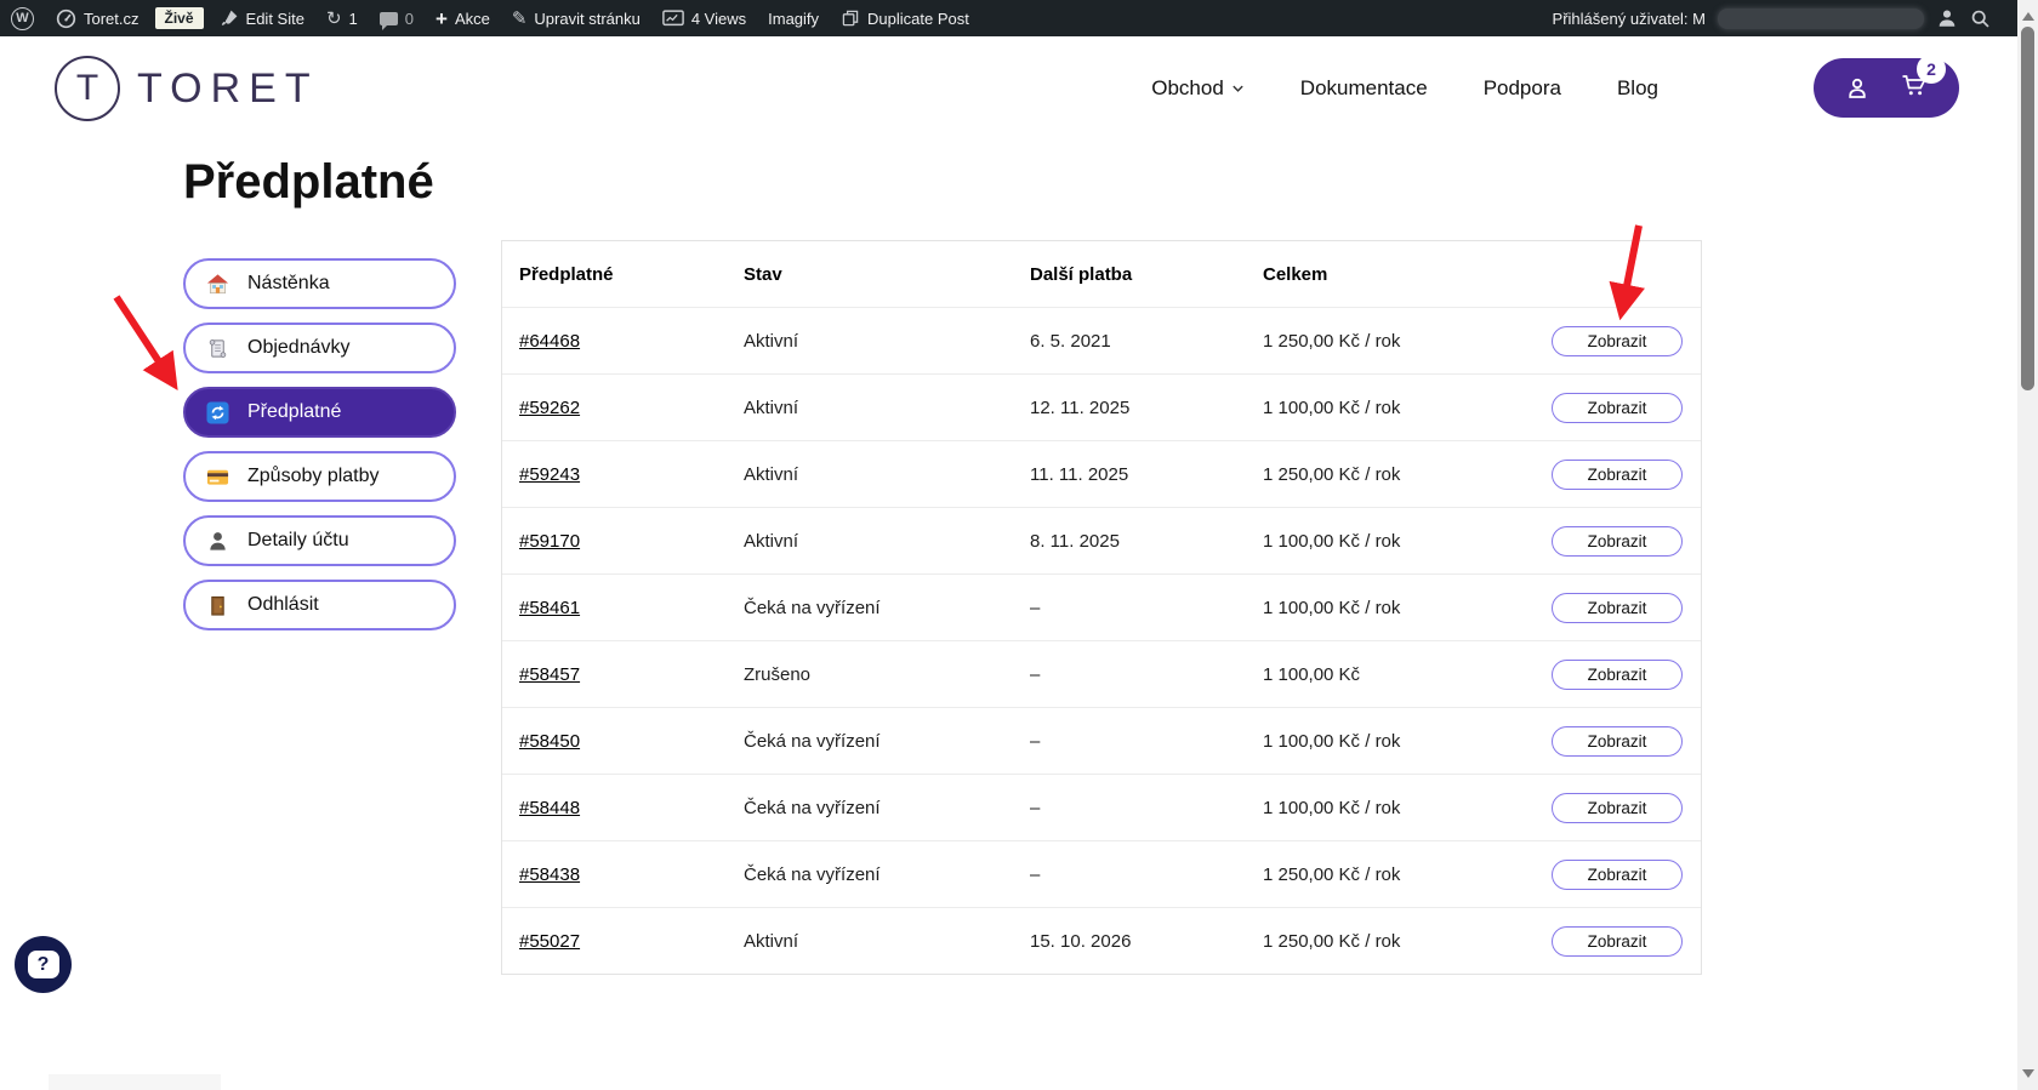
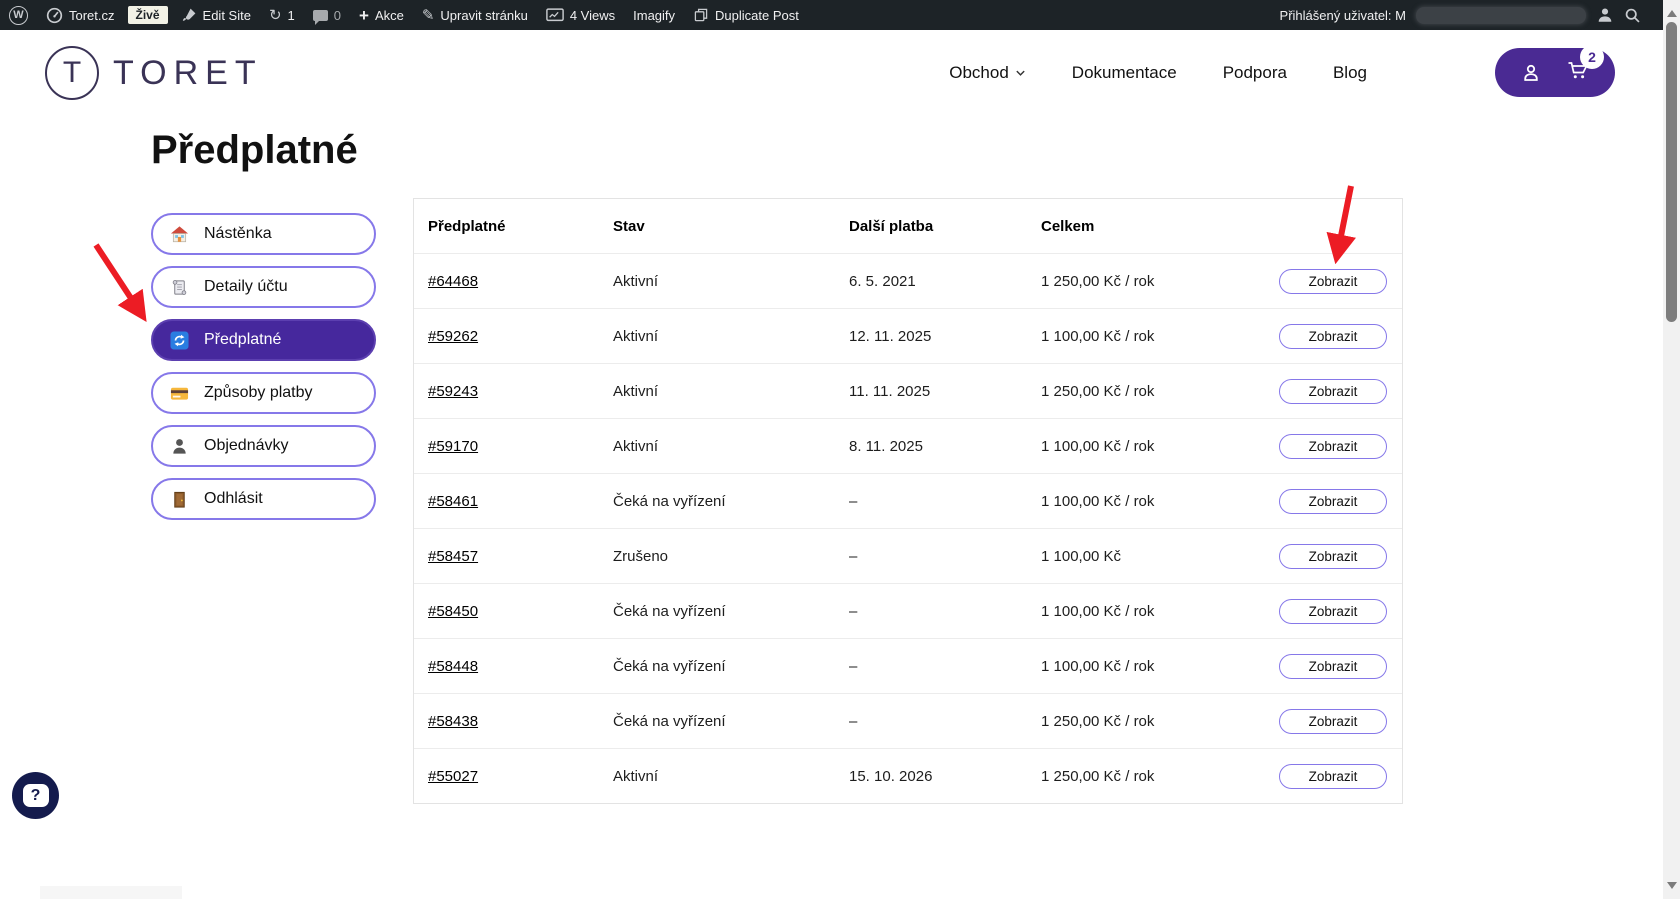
  W
  Toret.cz
  Živě
  Edit Site
  ↻
  1
  0
  +
  Akce
  ✎
  Upravit stránku
  4 Views
  Imagify
  Duplicate Post
  Přihlášený uživatel: M
  T
  TORET
  Obchod
  Dokumentace
  Podpora
  Blog
  2
  Předplatné
  Nástěnka
- Objednávky
+ Detaily účtu
  Předplatné
  Způsoby platby
- Detaily účtu
+ Objednávky
  Odhlásit
  Předplatné
  Stav
  Další platba
  Celkem
  #64468
  Aktivní
  6. 5. 2021
  1 250,00 Kč / rok
  Zobrazit
  #59262
  Aktivní
  12. 11. 2025
  1 100,00 Kč / rok
  Zobrazit
  #59243
  Aktivní
  11. 11. 2025
  1 250,00 Kč / rok
  Zobrazit
  #59170
  Aktivní
  8. 11. 2025
  1 100,00 Kč / rok
  Zobrazit
  #58461
  Čeká na vyřízení
  –
  1 100,00 Kč / rok
  Zobrazit
  #58457
  Zrušeno
  –
  1 100,00 Kč
  Zobrazit
  #58450
  Čeká na vyřízení
  –
  1 100,00 Kč / rok
  Zobrazit
  #58448
  Čeká na vyřízení
  –
  1 100,00 Kč / rok
  Zobrazit
  #58438
  Čeká na vyřízení
  –
  1 250,00 Kč / rok
  Zobrazit
  #55027
  Aktivní
  15. 10. 2026
  1 250,00 Kč / rok
  Zobrazit
  ?
